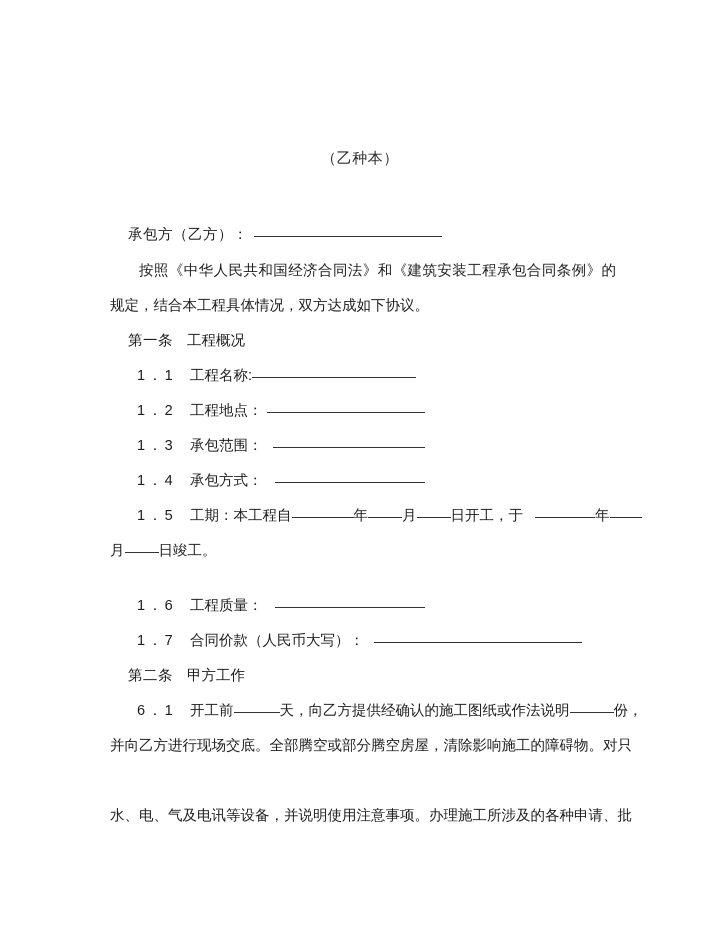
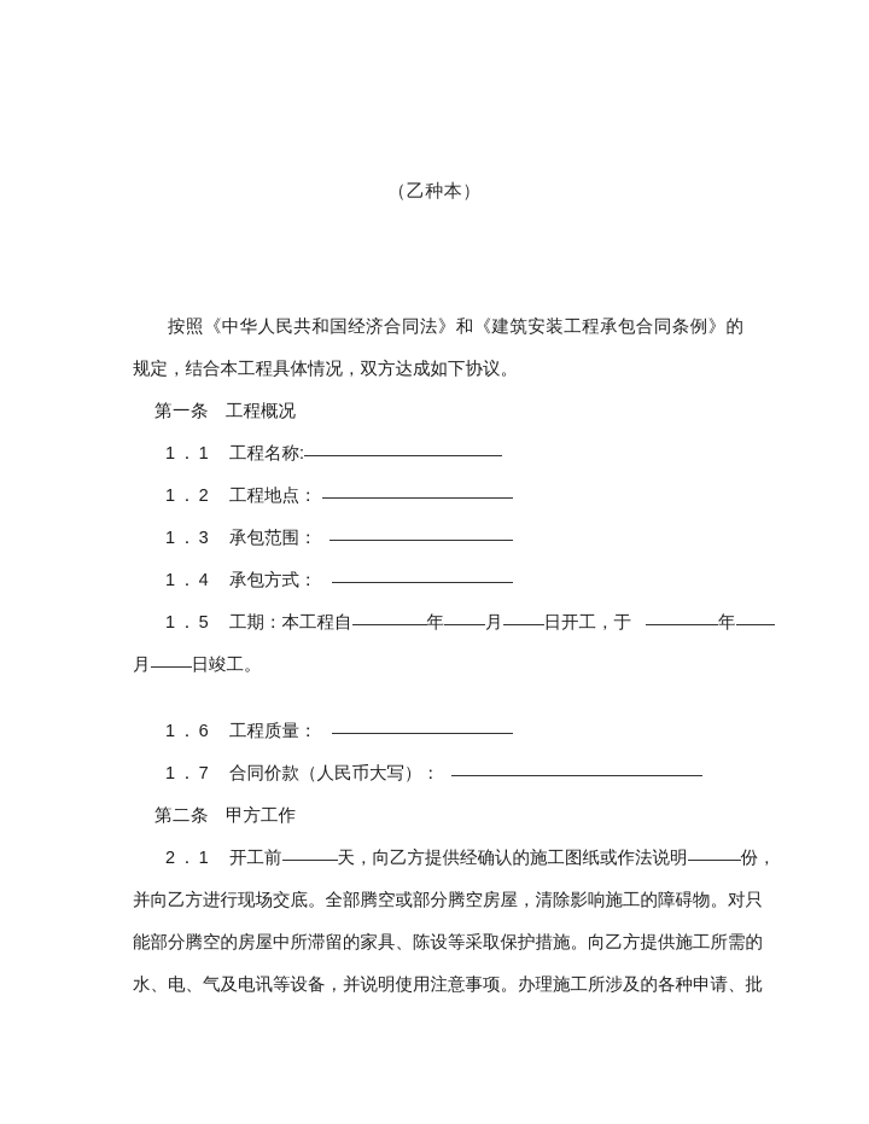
  （乙种本）
- 承包方（乙方）：
  按照《中华人民共和国经济合同法》和《建筑安装工程承包合同条例》的规定，结合本工程具体情况，双方达成如下协议。
  第一条 工程概况
  1．1
  工程名称:
  1．2
  工程地点：
  1．3
  承包范围：
  1．4
  承包方式：
  1．5
  工期：本工程自 年 月 日开工，于 年
  月 日竣工。
  1．6
  工程质量：
  1．7
  合同价款（人民币大写）：
  第二条 甲方工作
- 6．1
+ 2．1
  开工前 天，向乙方提供经确认的施工图纸或作法说明 份，
  并向乙方进行现场交底。全部腾空或部分腾空房屋，清除影响施工的障碍物。对只
+ 能部分腾空的房屋中所滞留的家具、陈设等采取保护措施。向乙方提供施工所需的
  水、电、气及电讯等设备，并说明使用注意事项。办理施工所涉及的各种申请、批
